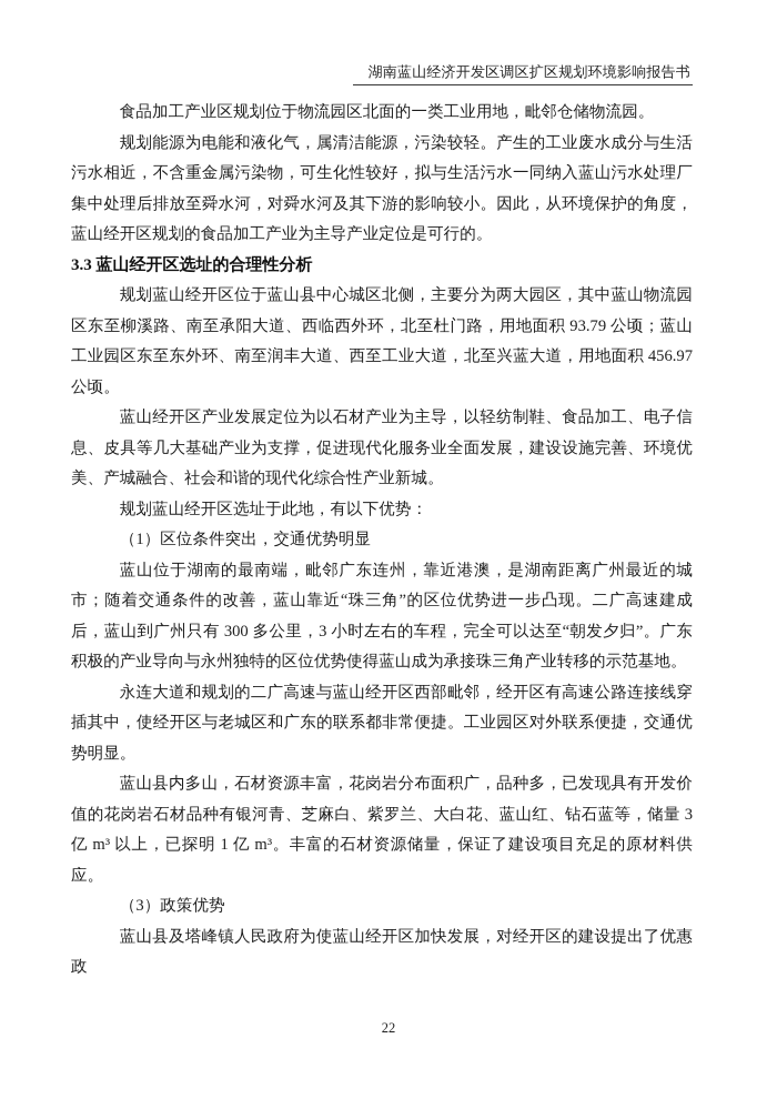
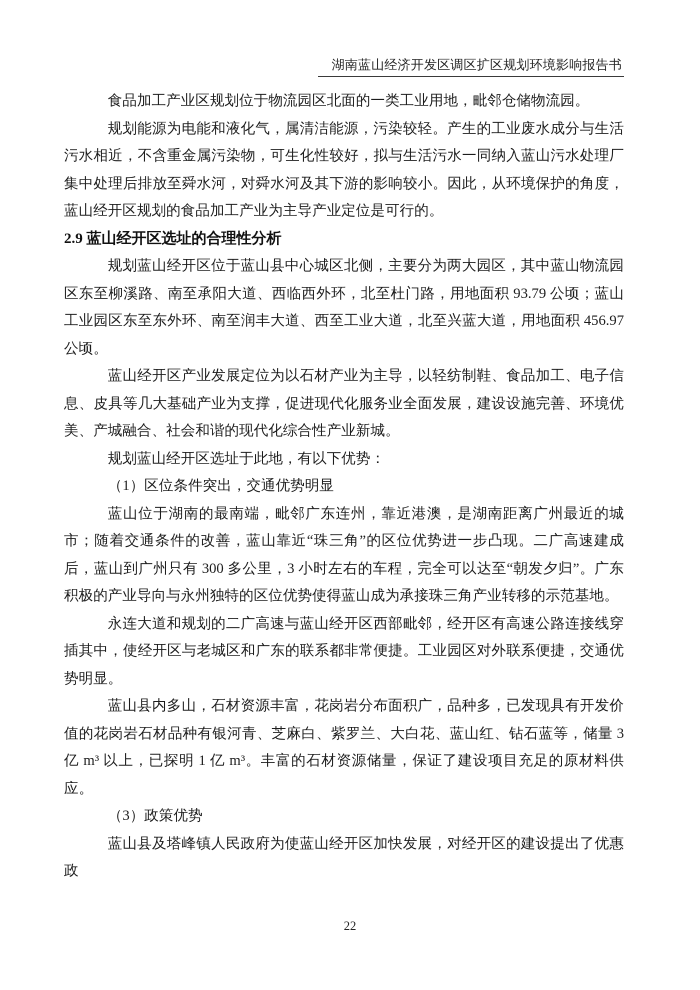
  湖南蓝山经济开发区调区扩区规划环境影响报告书
  食品加工产业区规划位于物流园区北面的一类工业用地，毗邻仓储物流园。
  规划能源为电能和液化气，属清洁能源，污染较轻。产生的工业废水成分与生活污水相近，不含重金属污染物，可生化性较好，拟与生活污水一同纳入蓝山污水处理厂集中处理后排放至舜水河，对舜水河及其下游的影响较小。因此，从环境保护的角度，蓝山经开区规划的食品加工产业为主导产业定位是可行的。
- 3.3 蓝山经开区选址的合理性分析
+ 2.9 蓝山经开区选址的合理性分析
  规划蓝山经开区位于蓝山县中心城区北侧，主要分为两大园区，其中蓝山物流园区东至柳溪路、南至承阳大道、西临西外环，北至杜门路，用地面积 93.79 公顷；蓝山工业园区东至东外环、南至润丰大道、西至工业大道，北至兴蓝大道，用地面积 456.97 公顷。
  蓝山经开区产业发展定位为以石材产业为主导，以轻纺制鞋、食品加工、电子信息、皮具等几大基础产业为支撑，促进现代化服务业全面发展，建设设施完善、环境优美、产城融合、社会和谐的现代化综合性产业新城。
  规划蓝山经开区选址于此地，有以下优势：
  （1）区位条件突出，交通优势明显
  蓝山位于湖南的最南端，毗邻广东连州，靠近港澳，是湖南距离广州最近的城市；随着交通条件的改善，蓝山靠近“珠三角”的区位优势进一步凸现。二广高速建成后，蓝山到广州只有 300 多公里，3 小时左右的车程，完全可以达至“朝发夕归”。广东积极的产业导向与永州独特的区位优势使得蓝山成为承接珠三角产业转移的示范基地。
  永连大道和规划的二广高速与蓝山经开区西部毗邻，经开区有高速公路连接线穿插其中，使经开区与老城区和广东的联系都非常便捷。工业园区对外联系便捷，交通优势明显。
  蓝山县内多山，石材资源丰富，花岗岩分布面积广，品种多，已发现具有开发价值的花岗岩石材品种有银河青、芝麻白、紫罗兰、大白花、蓝山红、钻石蓝等，储量 3 亿 m³ 以上，已探明 1 亿 m³。丰富的石材资源储量，保证了建设项目充足的原材料供应。
  （3）政策优势
  蓝山县及塔峰镇人民政府为使蓝山经开区加快发展，对经开区的建设提出了优惠政
  22
